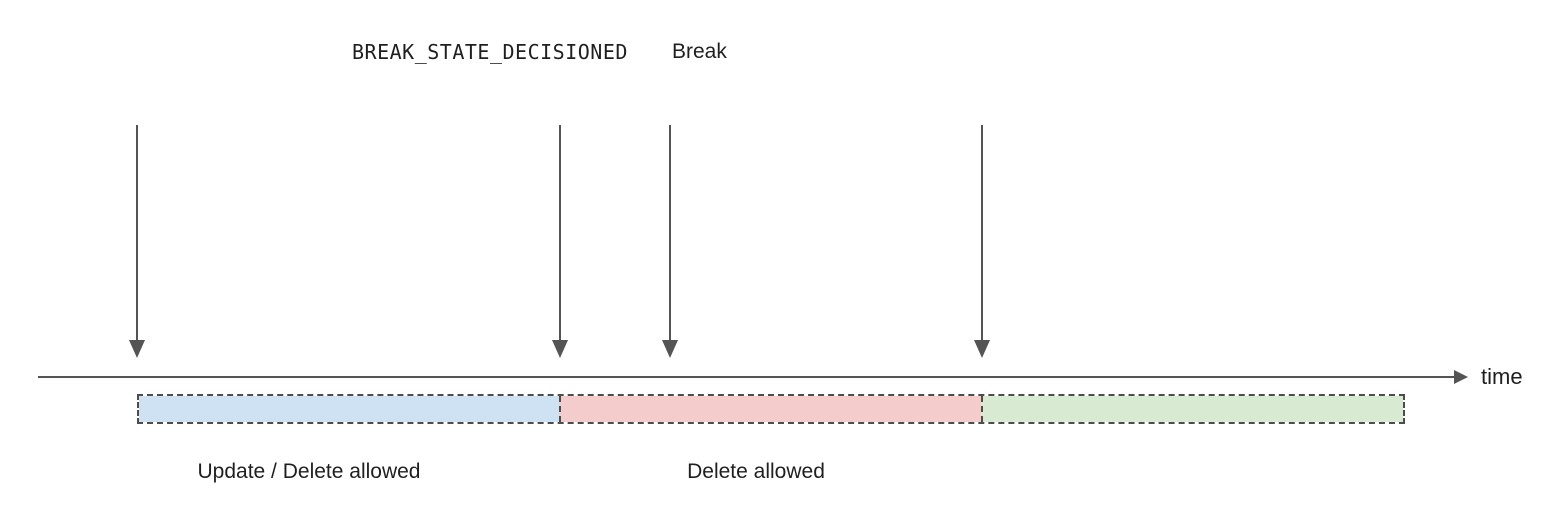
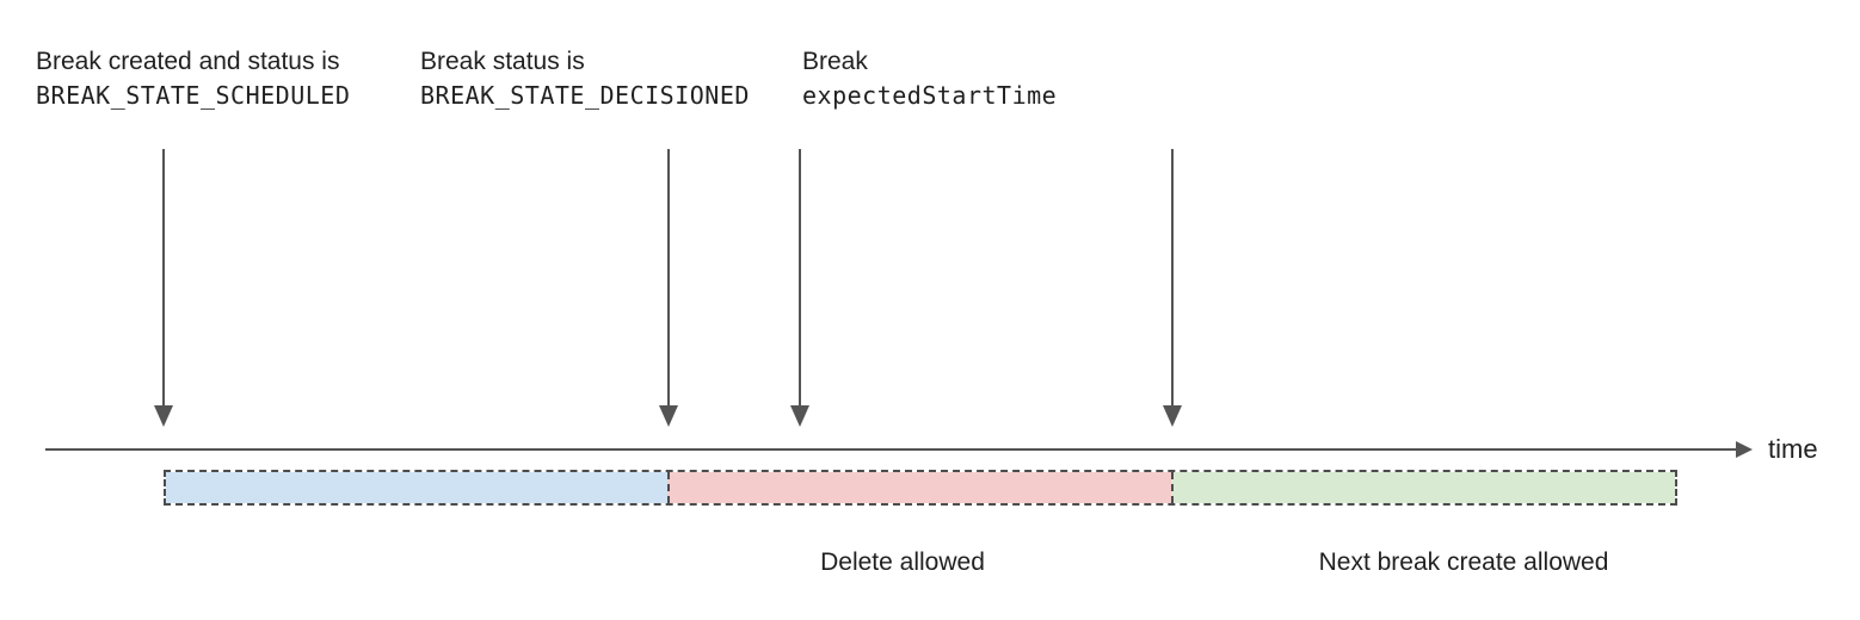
+ Break created and status is
+ BREAK_STATE_SCHEDULED
+ Break status is
  BREAK_STATE_DECISIONED
  Break
+ expectedStartTime
  time
- Update / Delete allowed
  Delete allowed
+ Next break create allowed
